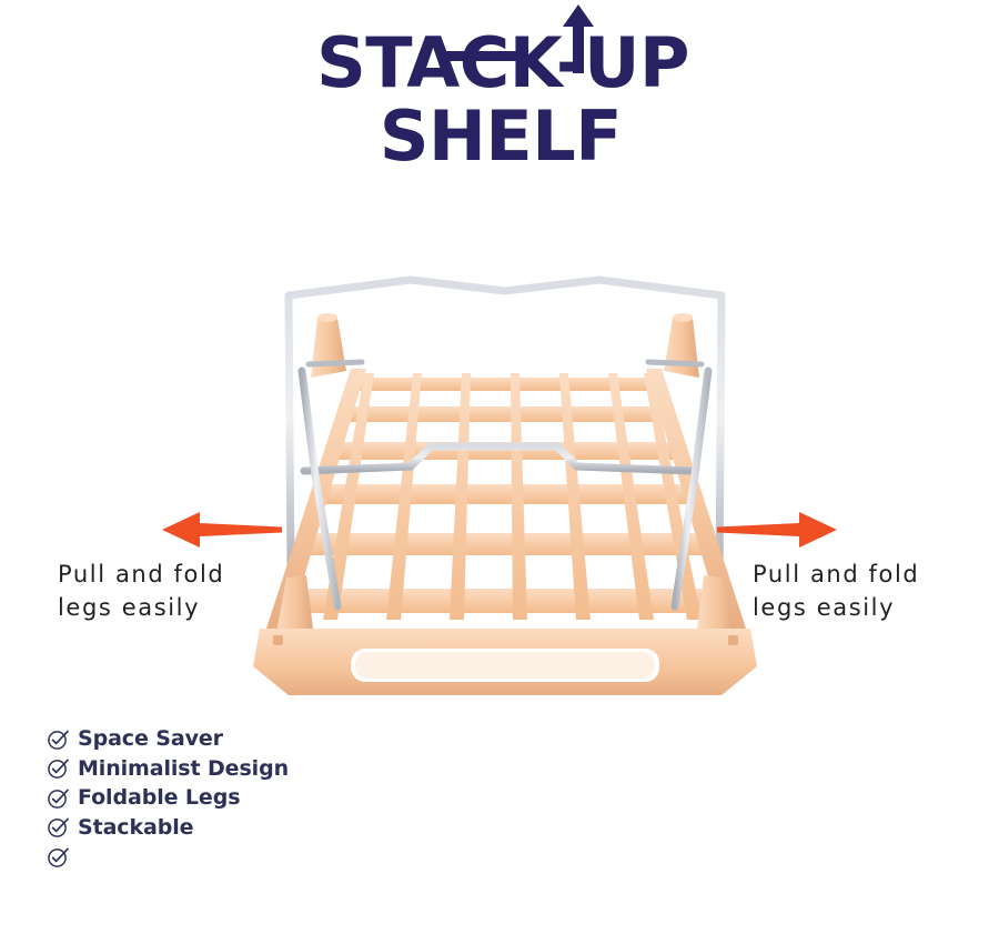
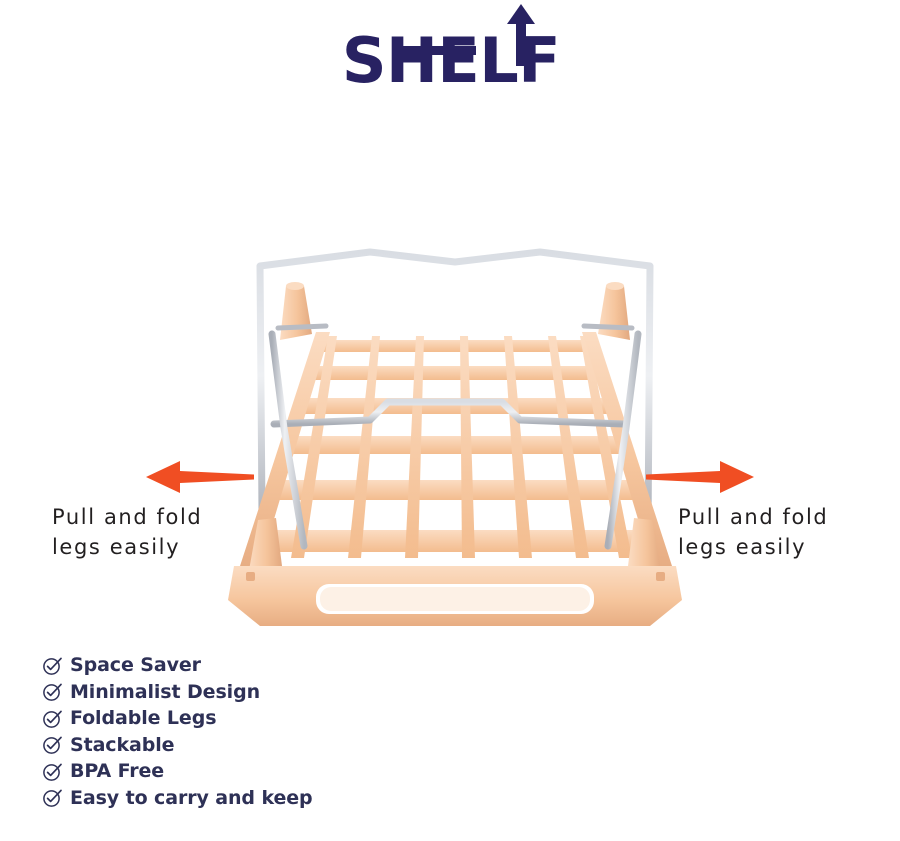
- STACK-UP
  SHELF
  Pull and fold
  legs easily
  Pull and fold
  legs easily
  Space Saver
  Minimalist Design
  Foldable Legs
  Stackable
+ BPA Free
+ Easy to carry and keep
